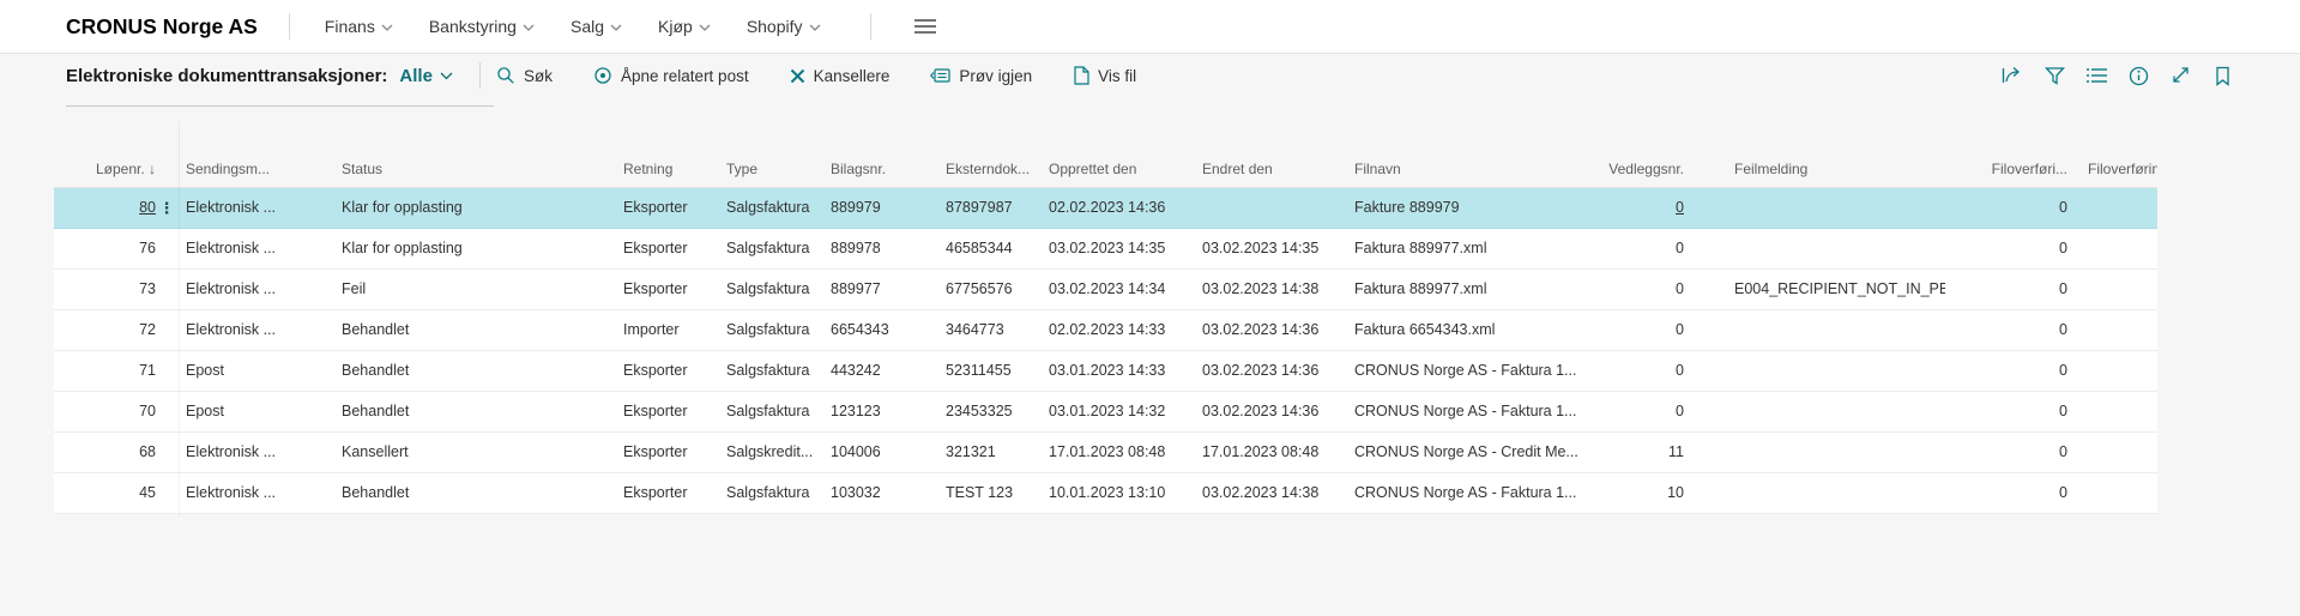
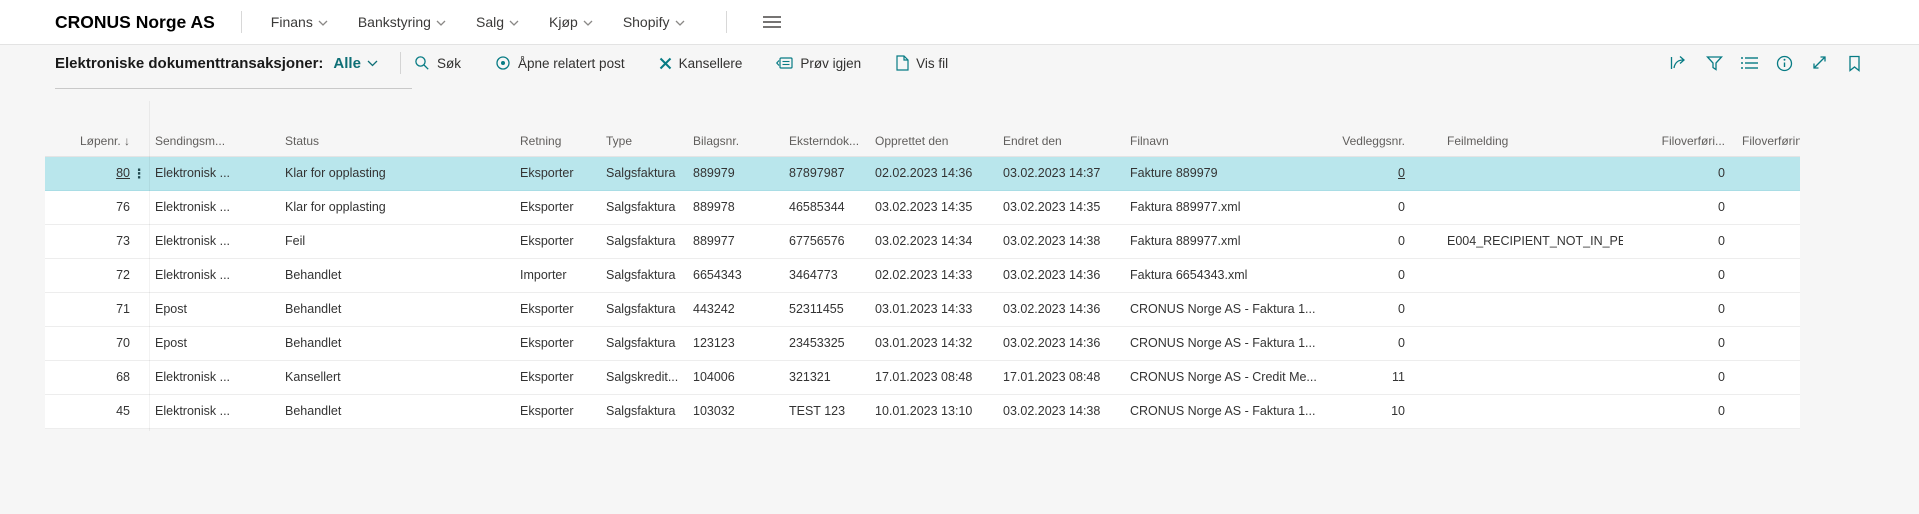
  CRONUS Norge AS
  Finans
  Bankstyring
  Salg
  Kjøp
  Shopify
  Elektroniske dokumenttransaksjoner:
  Alle
  Søk
  Åpne relatert post
  Kansellere
  Prøv igjen
  Vis fil
  Løpenr. ↓
  Sendingsm...
  Status
  Retning
  Type
  Bilagsnr.
  Eksterndok...
  Opprettet den
  Endret den
  Filnavn
  Vedleggsnr.
  Feilmelding
  Filoverføri...
  Filoverførin
  80
  ⋮
  Elektronisk ...
  Klar for opplasting
  Eksporter
  Salgsfaktura
  889979
  87897987
  02.02.2023 14:36
+ 03.02.2023 14:37
  Fakture 889979
  0
  0
  76
  Elektronisk ...
  Klar for opplasting
  Eksporter
  Salgsfaktura
  889978
  46585344
  03.02.2023 14:35
  03.02.2023 14:35
  Faktura 889977.xml
  0
  0
  73
  Elektronisk ...
  Feil
  Eksporter
  Salgsfaktura
  889977
  67756576
  03.02.2023 14:34
  03.02.2023 14:38
  Faktura 889977.xml
  0
  E004_RECIPIENT_NOT_IN_PE
  0
  72
  Elektronisk ...
  Behandlet
  Importer
  Salgsfaktura
  6654343
  3464773
  02.02.2023 14:33
  03.02.2023 14:36
  Faktura 6654343.xml
  0
  0
  71
  Epost
  Behandlet
  Eksporter
  Salgsfaktura
  443242
  52311455
  03.01.2023 14:33
  03.02.2023 14:36
  CRONUS Norge AS - Faktura 1...
  0
  0
  70
  Epost
  Behandlet
  Eksporter
  Salgsfaktura
  123123
  23453325
  03.01.2023 14:32
  03.02.2023 14:36
  CRONUS Norge AS - Faktura 1...
  0
  0
  68
  Elektronisk ...
  Kansellert
  Eksporter
  Salgskredit...
  104006
  321321
  17.01.2023 08:48
  17.01.2023 08:48
  CRONUS Norge AS - Credit Me...
  11
  0
  45
  Elektronisk ...
  Behandlet
  Eksporter
  Salgsfaktura
  103032
  TEST 123
  10.01.2023 13:10
  03.02.2023 14:38
  CRONUS Norge AS - Faktura 1...
  10
  0
